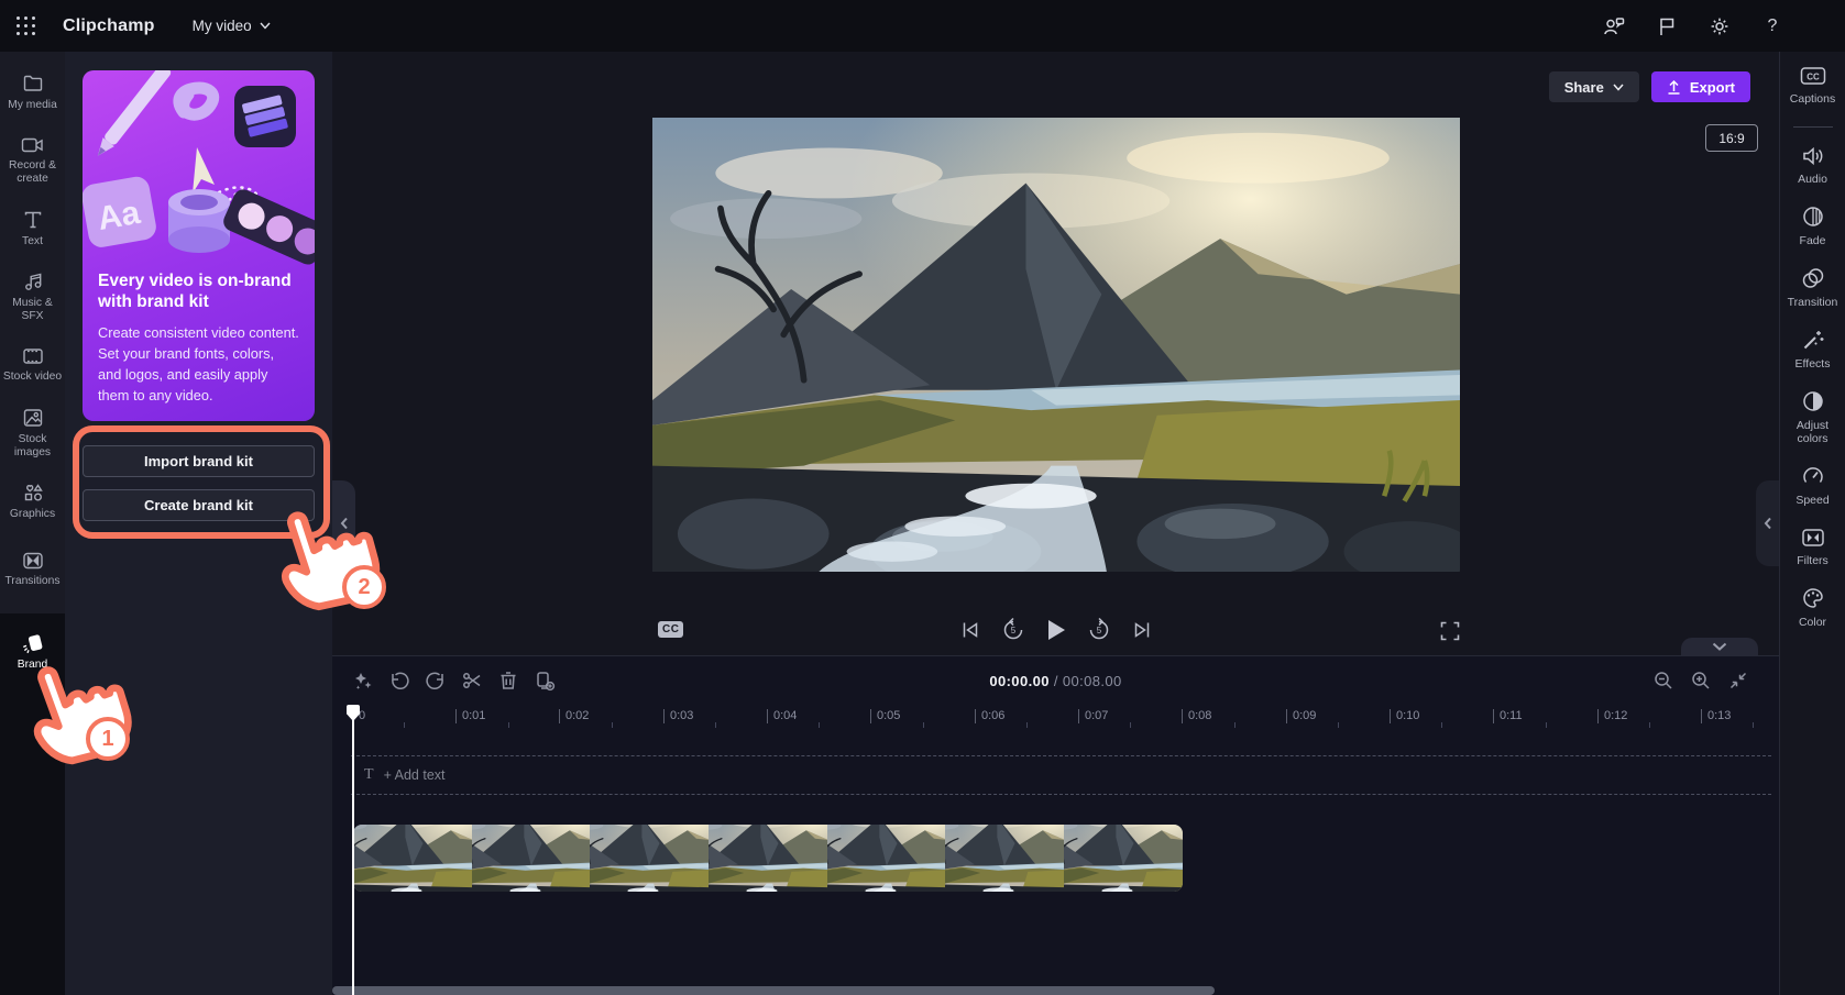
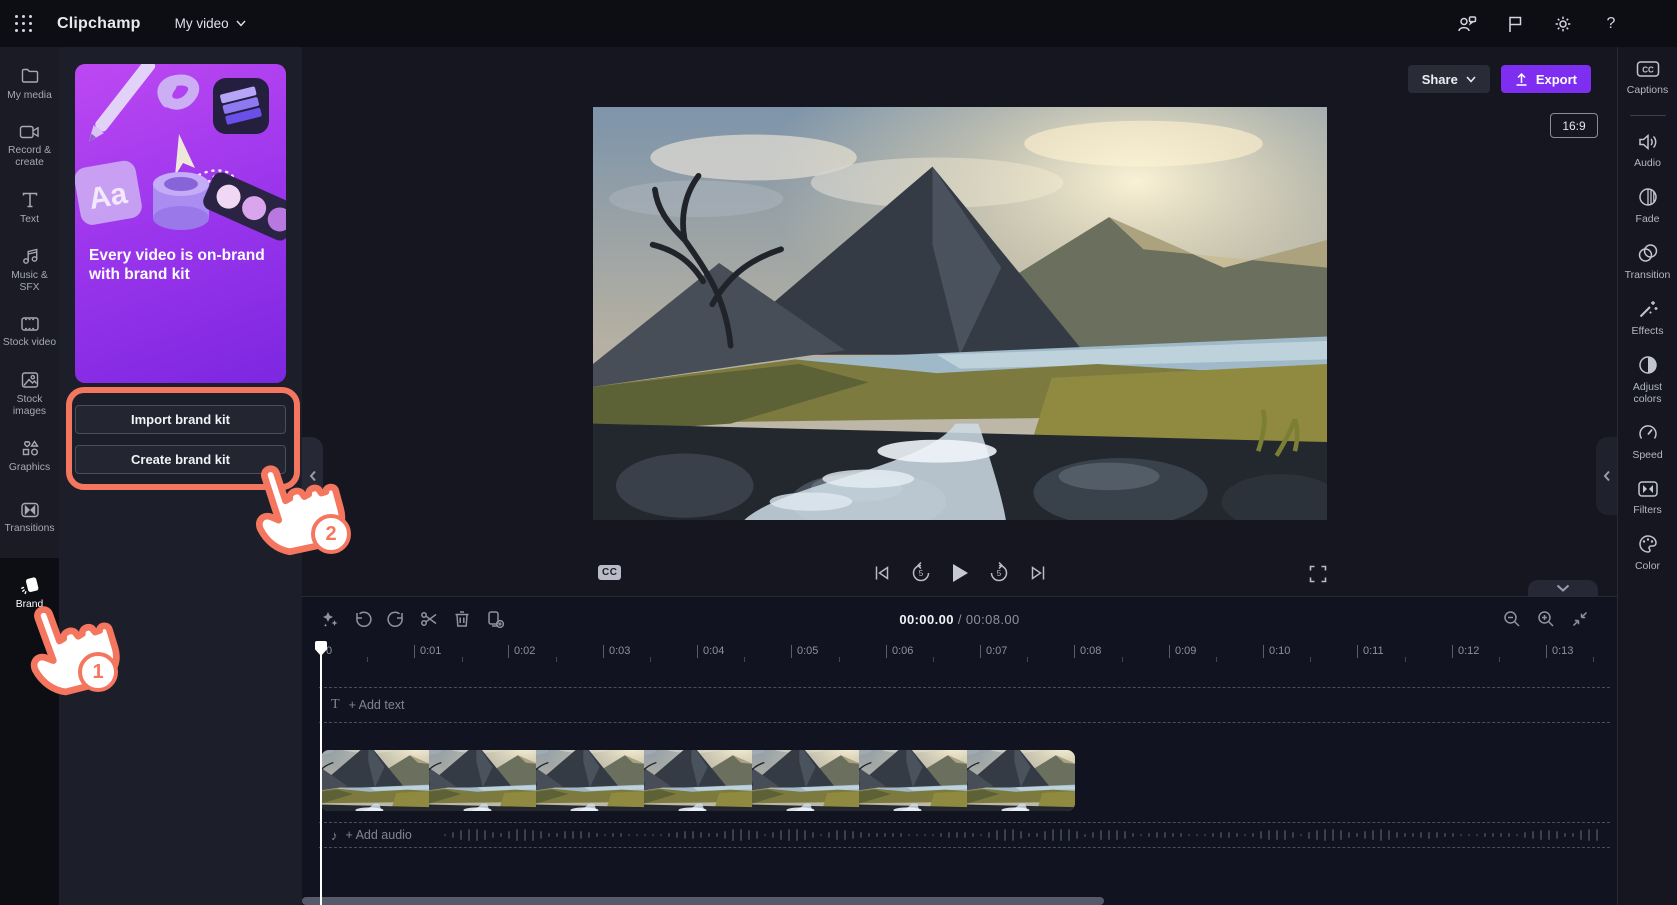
  Clipchamp
  My video
  ?
  My media
  Record & create
  Text
  Music & SFX
  Stock video
  Stock images
  Graphics
  Transitions
  Brand
  Every video is on-brand with brand kit
- Create consistent video content. Set your brand fonts, colors, and logos, and easily apply them to any video.
  Import brand kit
  Create brand kit
  2
  1
  Share
  Export
  16:9
  CC
  5
  5
  00:00.00 / 00:08.00
  0
  0:01
  0:02
  0:03
  0:04
  0:05
  0:06
  0:07
  0:08
  0:09
  0:10
  0:11
  0:12
  0:13
  T
  + Add text
+ ♪
+ + Add audio
  CC
  Captions
  Audio
  Fade
  Transition
  Effects
  Adjust colors
  Speed
  Filters
  Color
